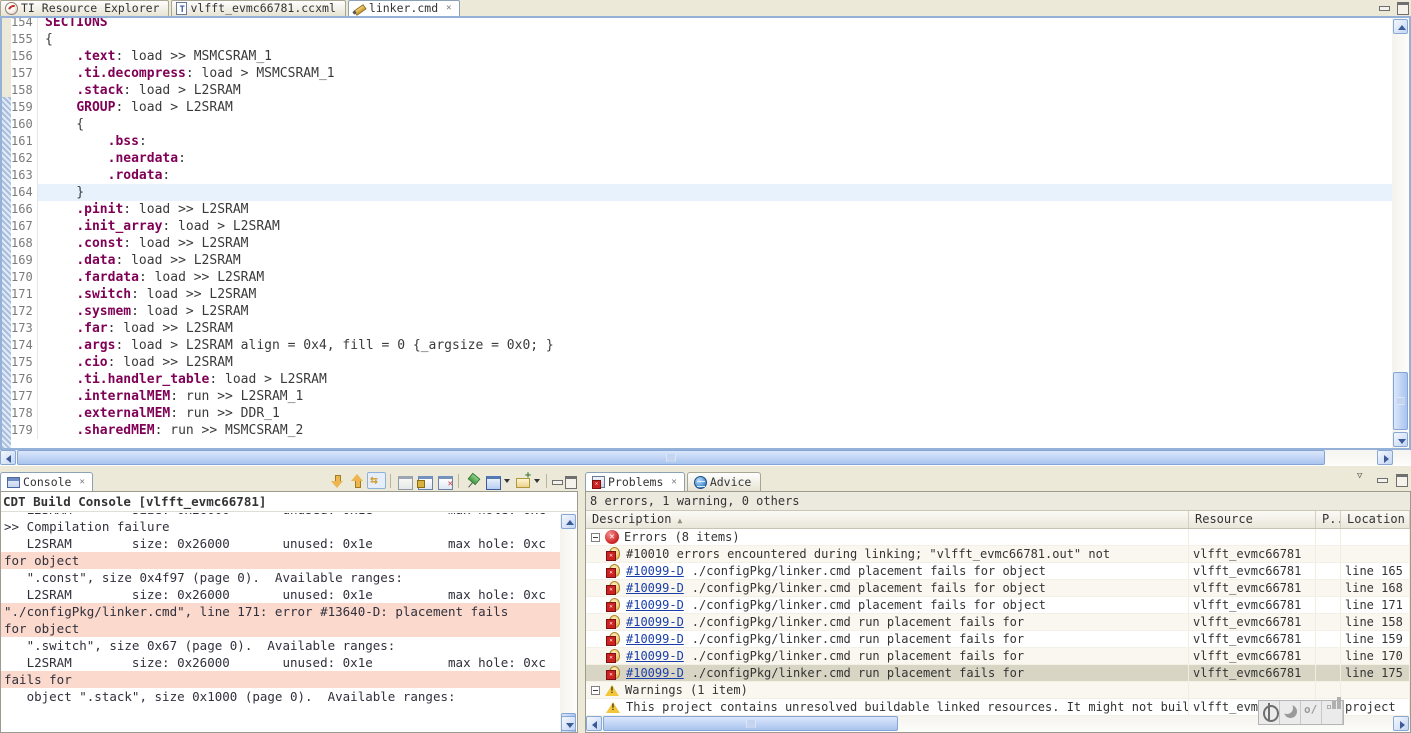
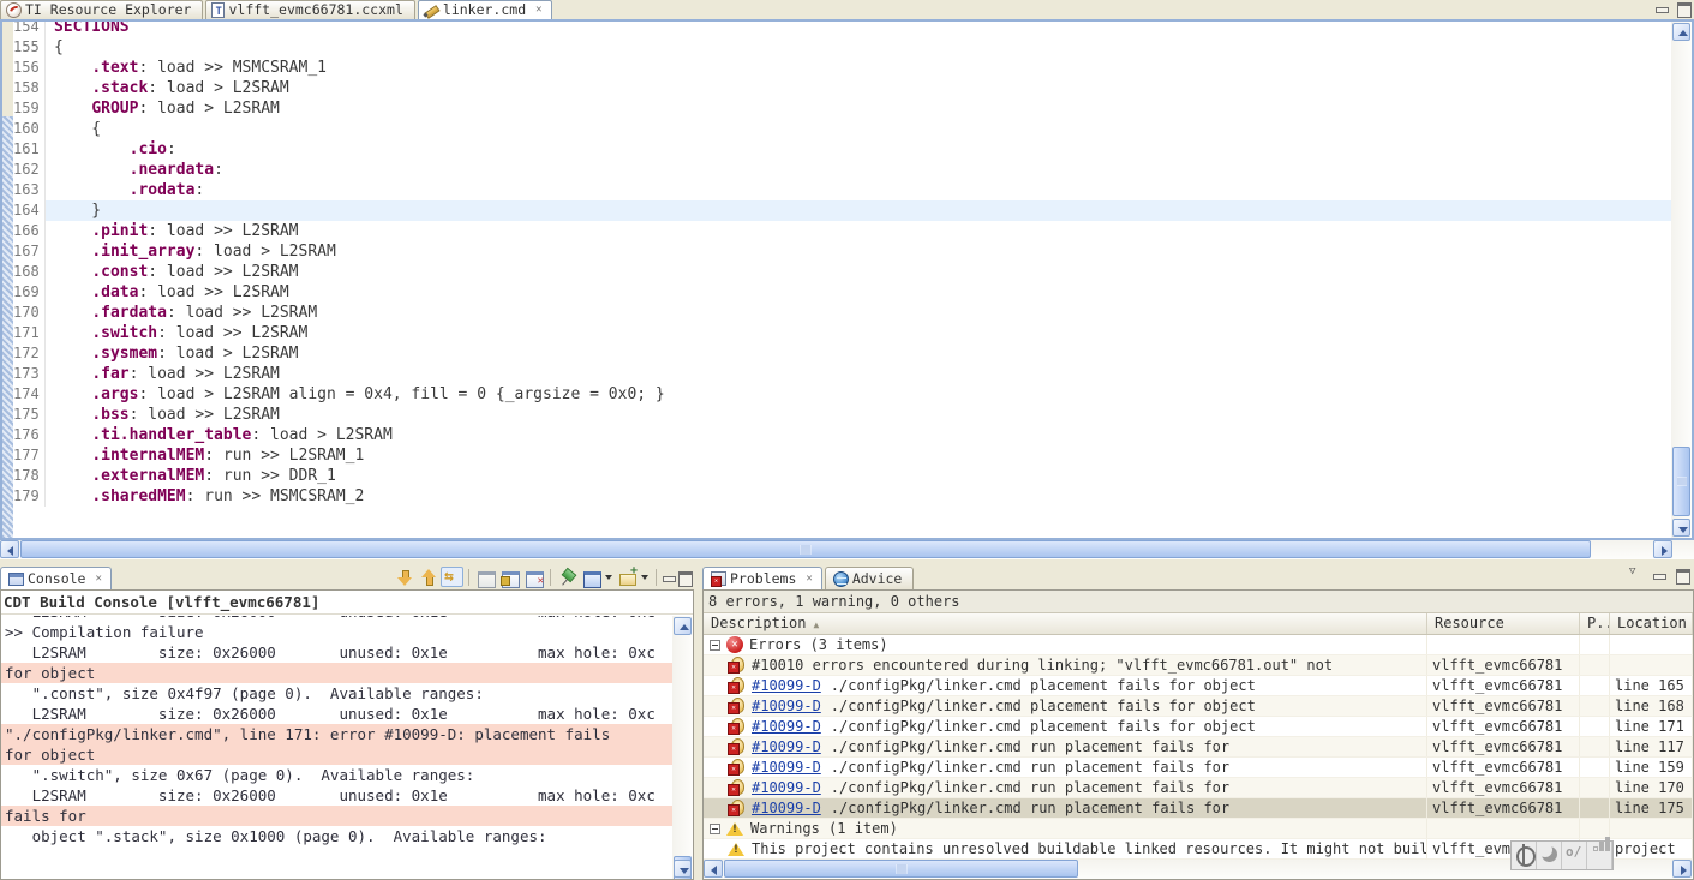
  TI Resource Explorer
  vlfft_evmc66781.ccxml
  linker.cmd
  ✕
  154
  SECTIONS
  155
  {
  156
  .text: load >> MSMCSRAM_1
- 157
- .ti.decompress: load > MSMCSRAM_1
  158
  .stack: load > L2SRAM
  159
  GROUP: load > L2SRAM
  160
  {
  161
- .bss:
+ .cio:
  162
  .neardata:
  163
  .rodata:
  164
  }
  166
  .pinit: load >> L2SRAM
  167
  .init_array: load > L2SRAM
  168
  .const: load >> L2SRAM
  169
  .data: load >> L2SRAM
  170
  .fardata: load >> L2SRAM
  171
  .switch: load >> L2SRAM
  172
  .sysmem: load > L2SRAM
  173
  .far: load >> L2SRAM
  174
  .args: load > L2SRAM align = 0x4, fill = 0 {_argsize = 0x0; }
  175
- .cio: load >> L2SRAM
+ .bss: load >> L2SRAM
  176
  .ti.handler_table: load > L2SRAM
  177
  .internalMEM: run >> L2SRAM_1
  178
  .externalMEM: run >> DDR_1
  179
  .sharedMEM: run >> MSMCSRAM_2
  Console
  ✕
  CDT Build Console [vlfft_evmc66781]
  >> Compilation failure
  L2SRAM size: 0x26000 unused: 0x1e max hole: 0xc
  for object
  ".const", size 0x4f97 (page 0). Available ranges:
  L2SRAM size: 0x26000 unused: 0x1e max hole: 0xc
- "./configPkg/linker.cmd", line 171: error #13640-D: placement fails
+ "./configPkg/linker.cmd", line 171: error #10099-D: placement fails
  for object
  ".switch", size 0x67 (page 0). Available ranges:
  L2SRAM size: 0x26000 unused: 0x1e max hole: 0xc
  fails for
  object ".stack", size 0x1000 (page 0). Available ranges:
  Problems
  ✕
  Advice
  8 errors, 1 warning, 0 others
  Description ▲
  Resource
  P..
  Location
- Errors (8 items)
+ Errors (3 items)
  #10010 errors encountered during linking; "vlfft_evmc66781.out" not
  vlfft_evmc66781
  #10099-D
  ./configPkg/linker.cmd placement fails for object
  vlfft_evmc66781
  line 165
  #10099-D
  ./configPkg/linker.cmd placement fails for object
  vlfft_evmc66781
  line 168
  #10099-D
  ./configPkg/linker.cmd placement fails for object
  vlfft_evmc66781
  line 171
  #10099-D
  ./configPkg/linker.cmd run placement fails for
  vlfft_evmc66781
- line 158
+ line 117
  #10099-D
  ./configPkg/linker.cmd run placement fails for
  vlfft_evmc66781
  line 159
  #10099-D
  ./configPkg/linker.cmd run placement fails for
  vlfft_evmc66781
  line 170
  #10099-D
  ./configPkg/linker.cmd run placement fails for
  vlfft_evmc66781
  line 175
  Warnings (1 item)
  This project contains unresolved buildable linked resources. It might not buil
  project
